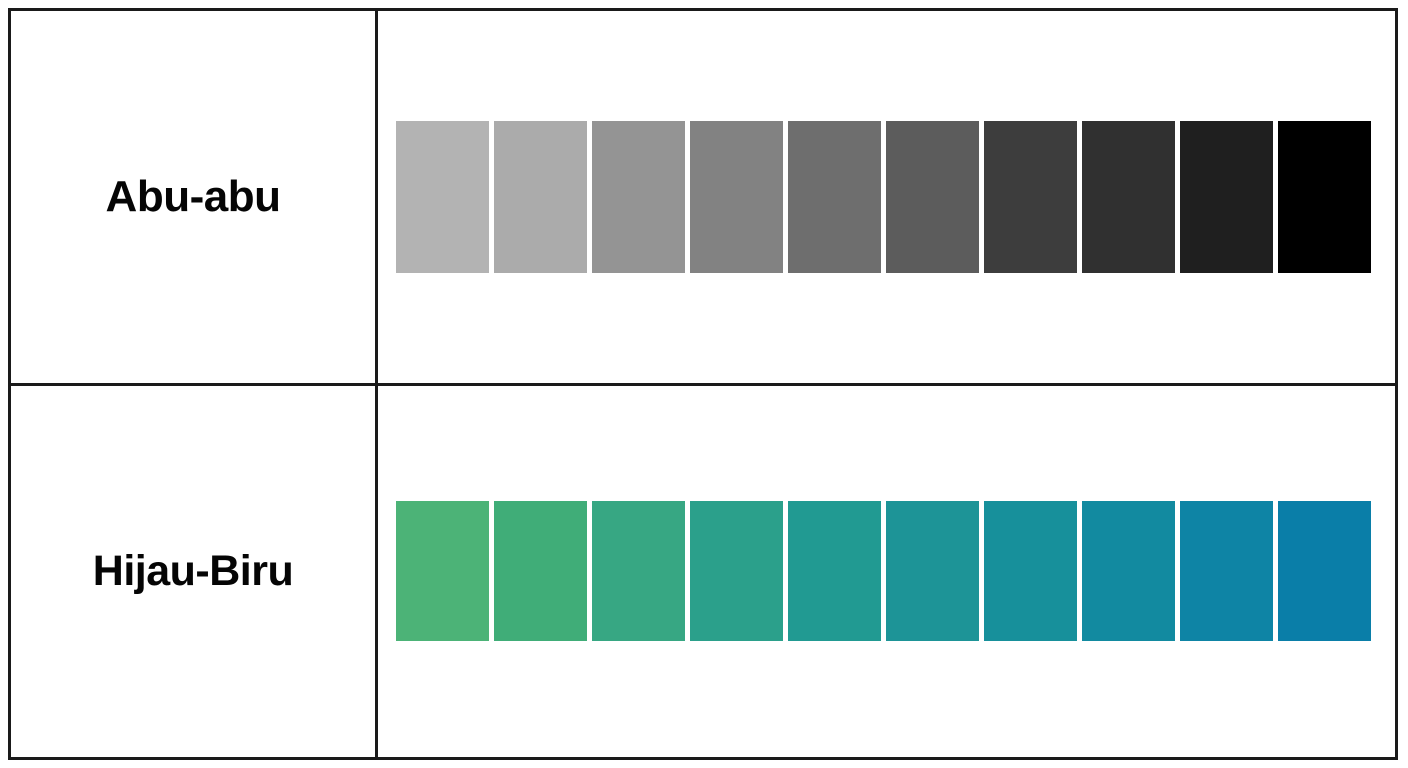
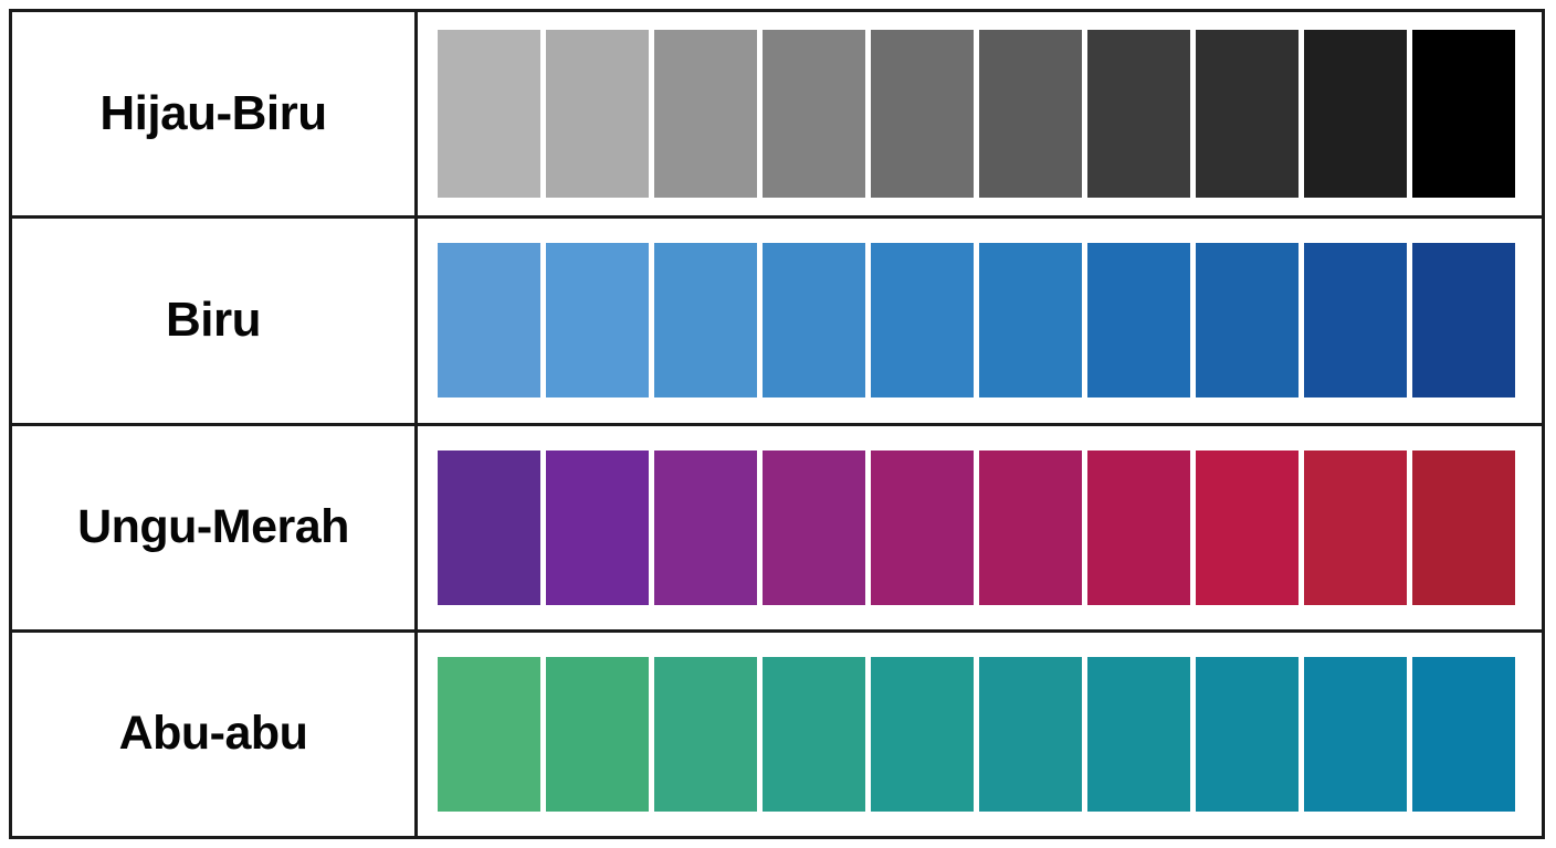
- Abu-abu
+ Hijau-Biru
+ Biru
+ Ungu-Merah
- Hijau-Biru
+ Abu-abu
